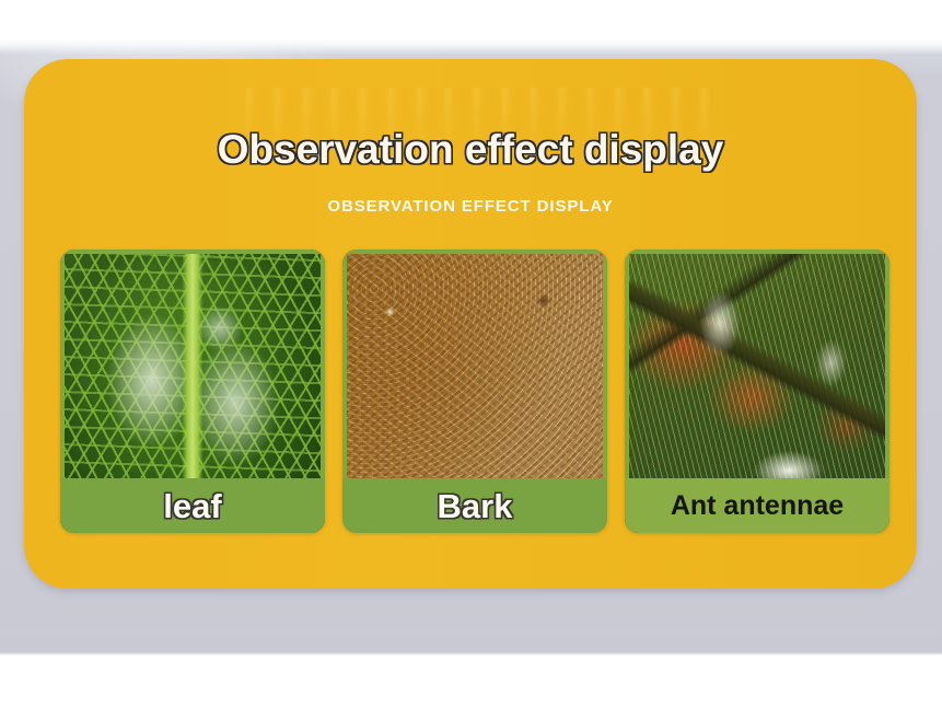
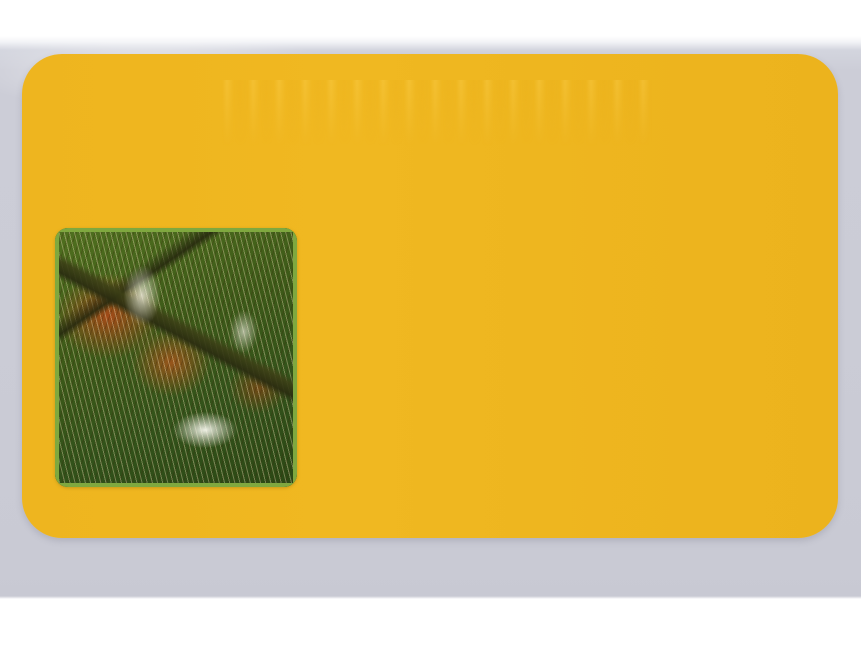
- Observation effect display
- OBSERVATION EFFECT DISPLAY
- leaf
- Bark
- Ant antennae
